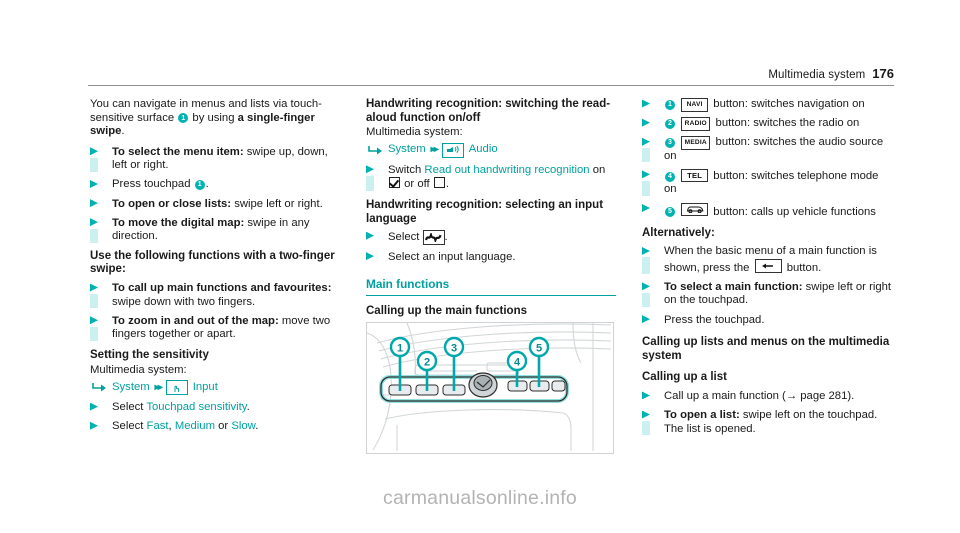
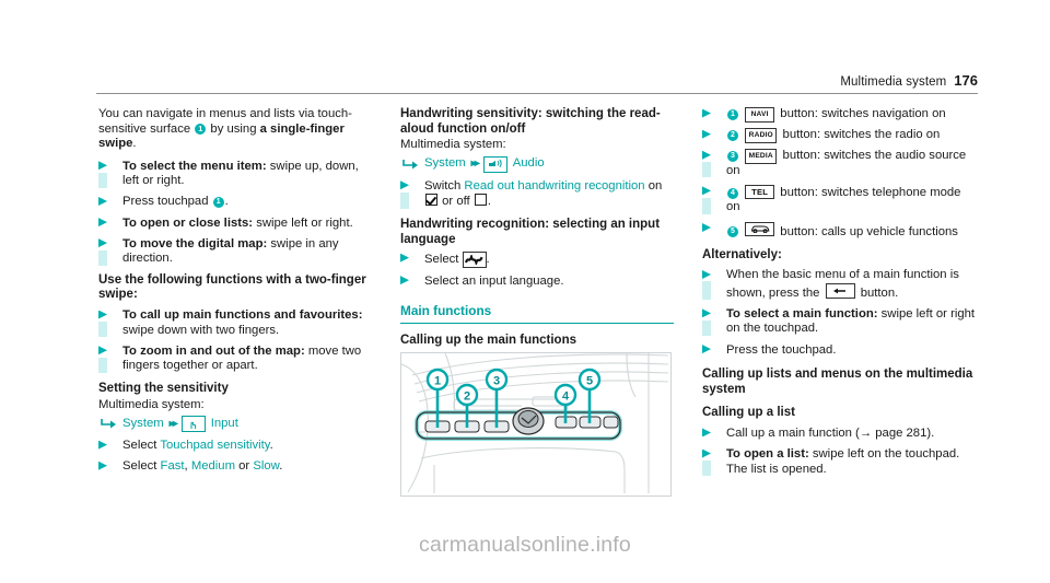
  Multimedia system 176
  You can navigate in menus and lists via touch-sensitive surface by using a single-finger swipe.
  To select the menu item: swipe up, down, left or right.
  Press touchpad .
  To open or close lists: swipe left or right.
  To move the digital map: swipe in any direction.
  Use the following functions with a two-finger swipe:
  To call up main functions and favourites: swipe down with two fingers.
  To zoom in and out of the map: move two fingers together or apart.
  Setting the sensitivity
  Multimedia system:
  System
  ▸▸
  Input
  Select Touchpad sensitivity.
  Select Fast, Medium or Slow.
- Handwriting recognition: switching the read-aloud function on/off
+ Handwriting sensitivity: switching the read-aloud function on/off
  Multimedia system:
  System
  ▸▸
  Audio
  Switch Read out handwriting recognition on or off .
  Handwriting recognition: selecting an input language
  Select .
  Select an input language.
  Main functions
  Calling up the main functions
  1
  2
  3
  4
  5
  button: switches navigation on
  button: switches the radio on
  button: switches the audio source on
  TEL button: switches telephone mode on
  button: calls up vehicle functions
  Alternatively:
  When the basic menu of a main function is shown, press the button.
  To select a main function: swipe left or right on the touchpad.
  Press the touchpad.
  Calling up lists and menus on the multimedia system
  Calling up a list
  Call up a main function (→ page 281).
  To open a list: swipe left on the touchpad. The list is opened.
  carmanualsonline.info
